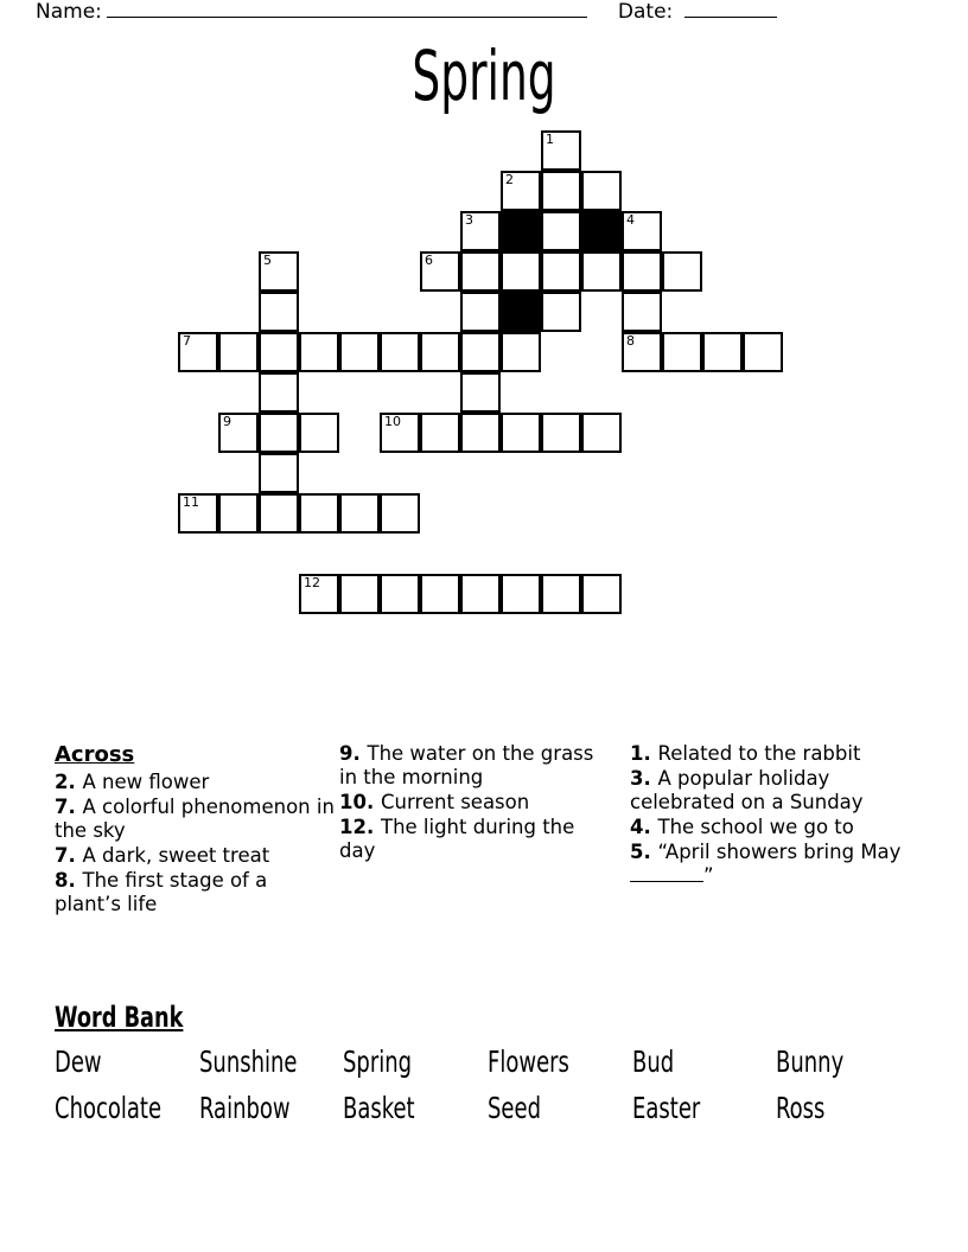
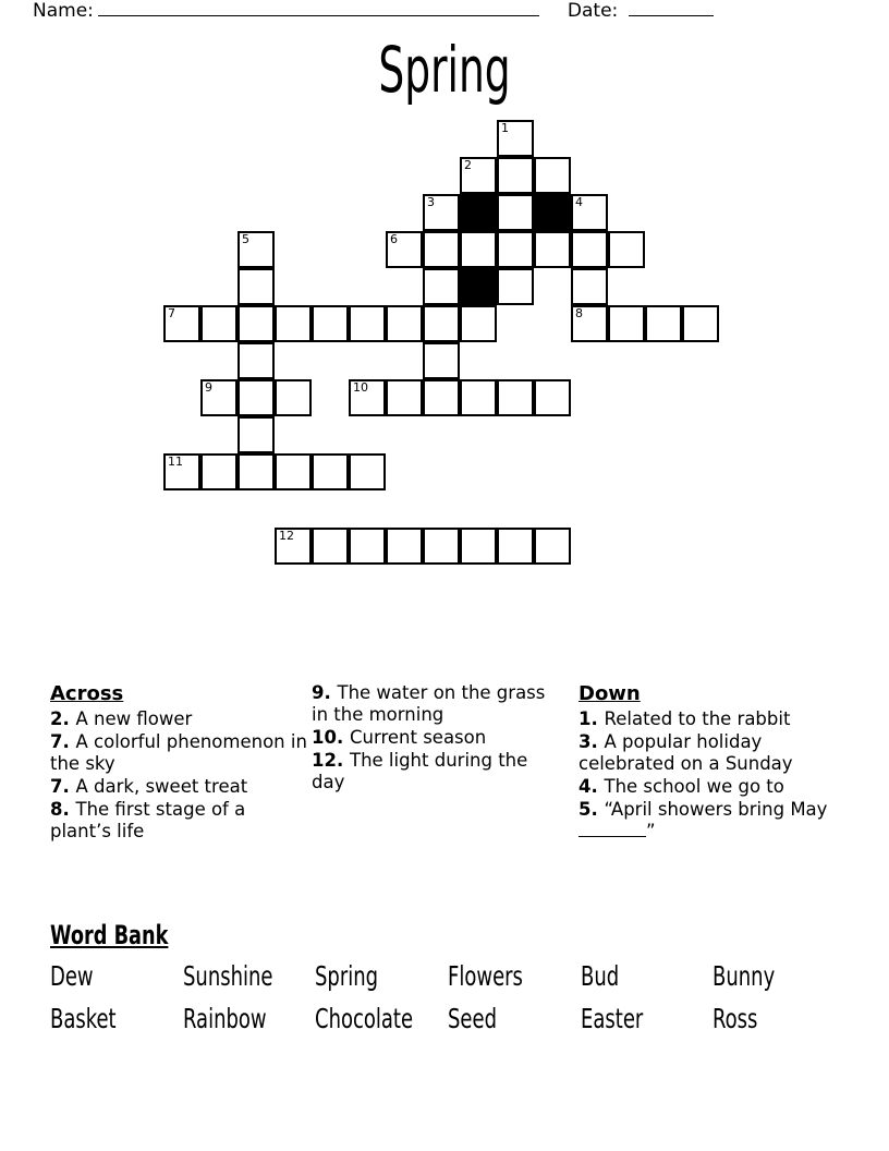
  Name:
  Date:
  Spring
  1
  2
  3
  4
  5
  6
  7
  8
  9
  10
  11
  12
  Across
  2. A new flower
  7. A colorful phenomenon in the sky
  7. A dark, sweet treat
  8. The first stage of a plant’s life
  9. The water on the grass in the morning
  10. Current season
  12. The light during the day
+ Down
  1. Related to the rabbit
  3. A popular holiday celebrated on a Sunday
  4. The school we go to
  5. “April showers bring May ”
  Word Bank
  Dew
  Sunshine
  Spring
  Flowers
  Bud
  Bunny
- Chocolate
+ Basket
  Rainbow
- Basket
+ Chocolate
  Seed
  Easter
  Ross
